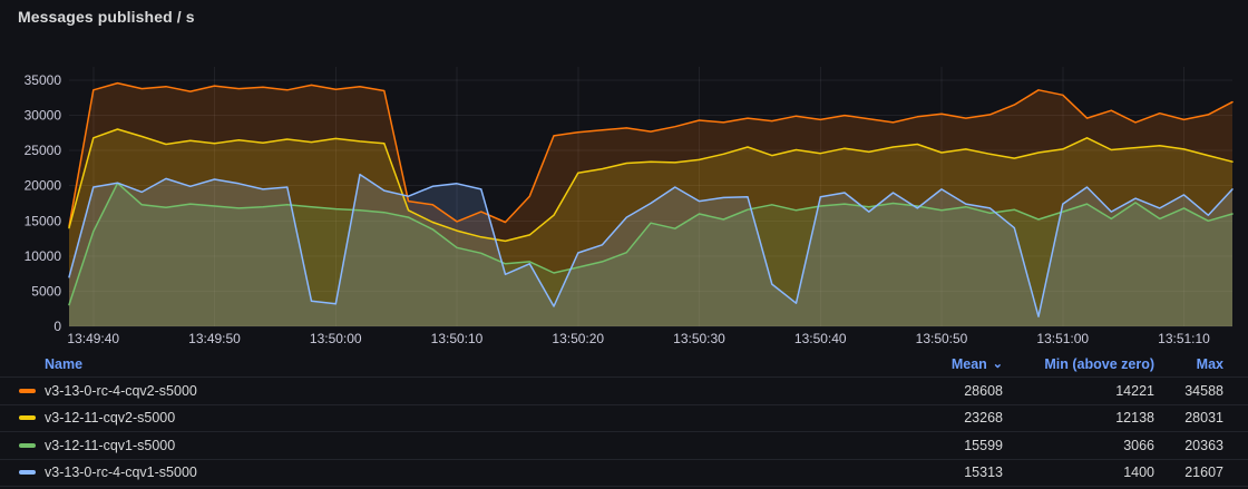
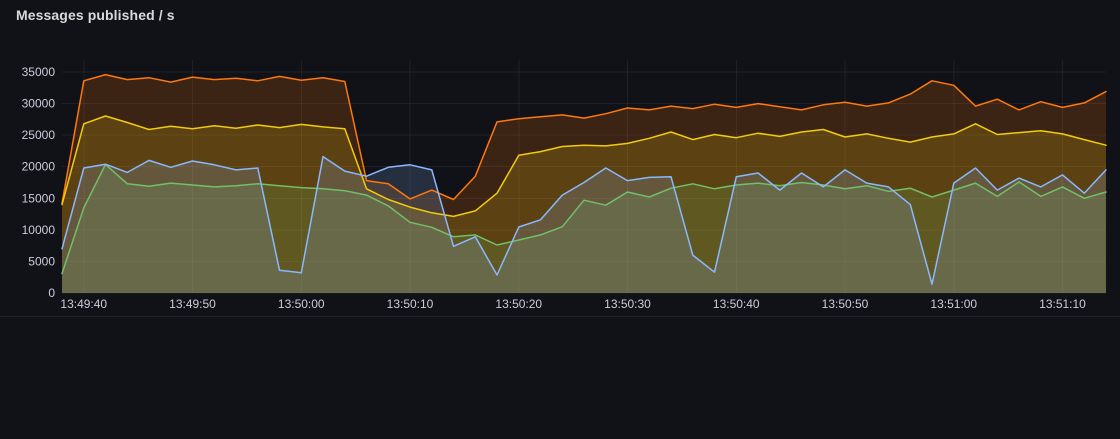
  Messages published / s
  0
  5000
  10000
  15000
  20000
  25000
  30000
  35000
  13:49:40
  13:49:50
  13:50:00
  13:50:10
  13:50:20
  13:50:30
  13:50:40
  13:50:50
  13:51:00
  13:51:10
- Name
- Mean ⌄
- Min (above zero)
- Max
- v3-13-0-rc-4-cqv2-s5000
- 28608
- 14221
- 34588
- v3-12-11-cqv2-s5000
- 23268
- 12138
- 28031
- v3-12-11-cqv1-s5000
- 15599
- 3066
- 20363
- v3-13-0-rc-4-cqv1-s5000
- 15313
- 1400
- 21607
